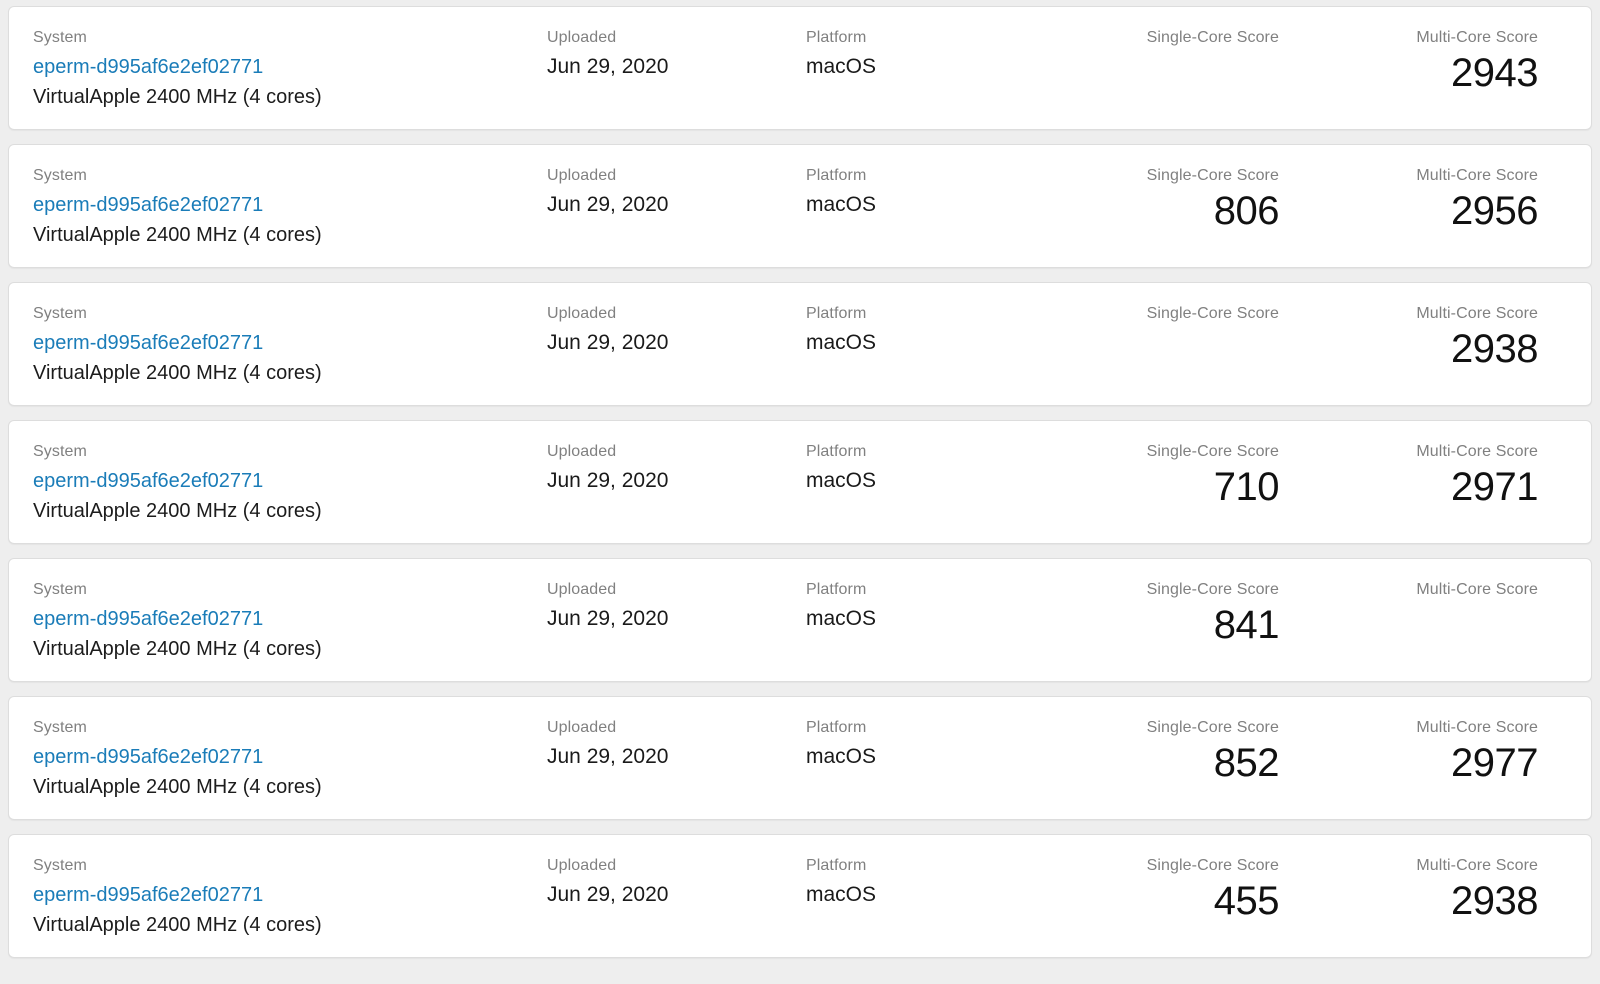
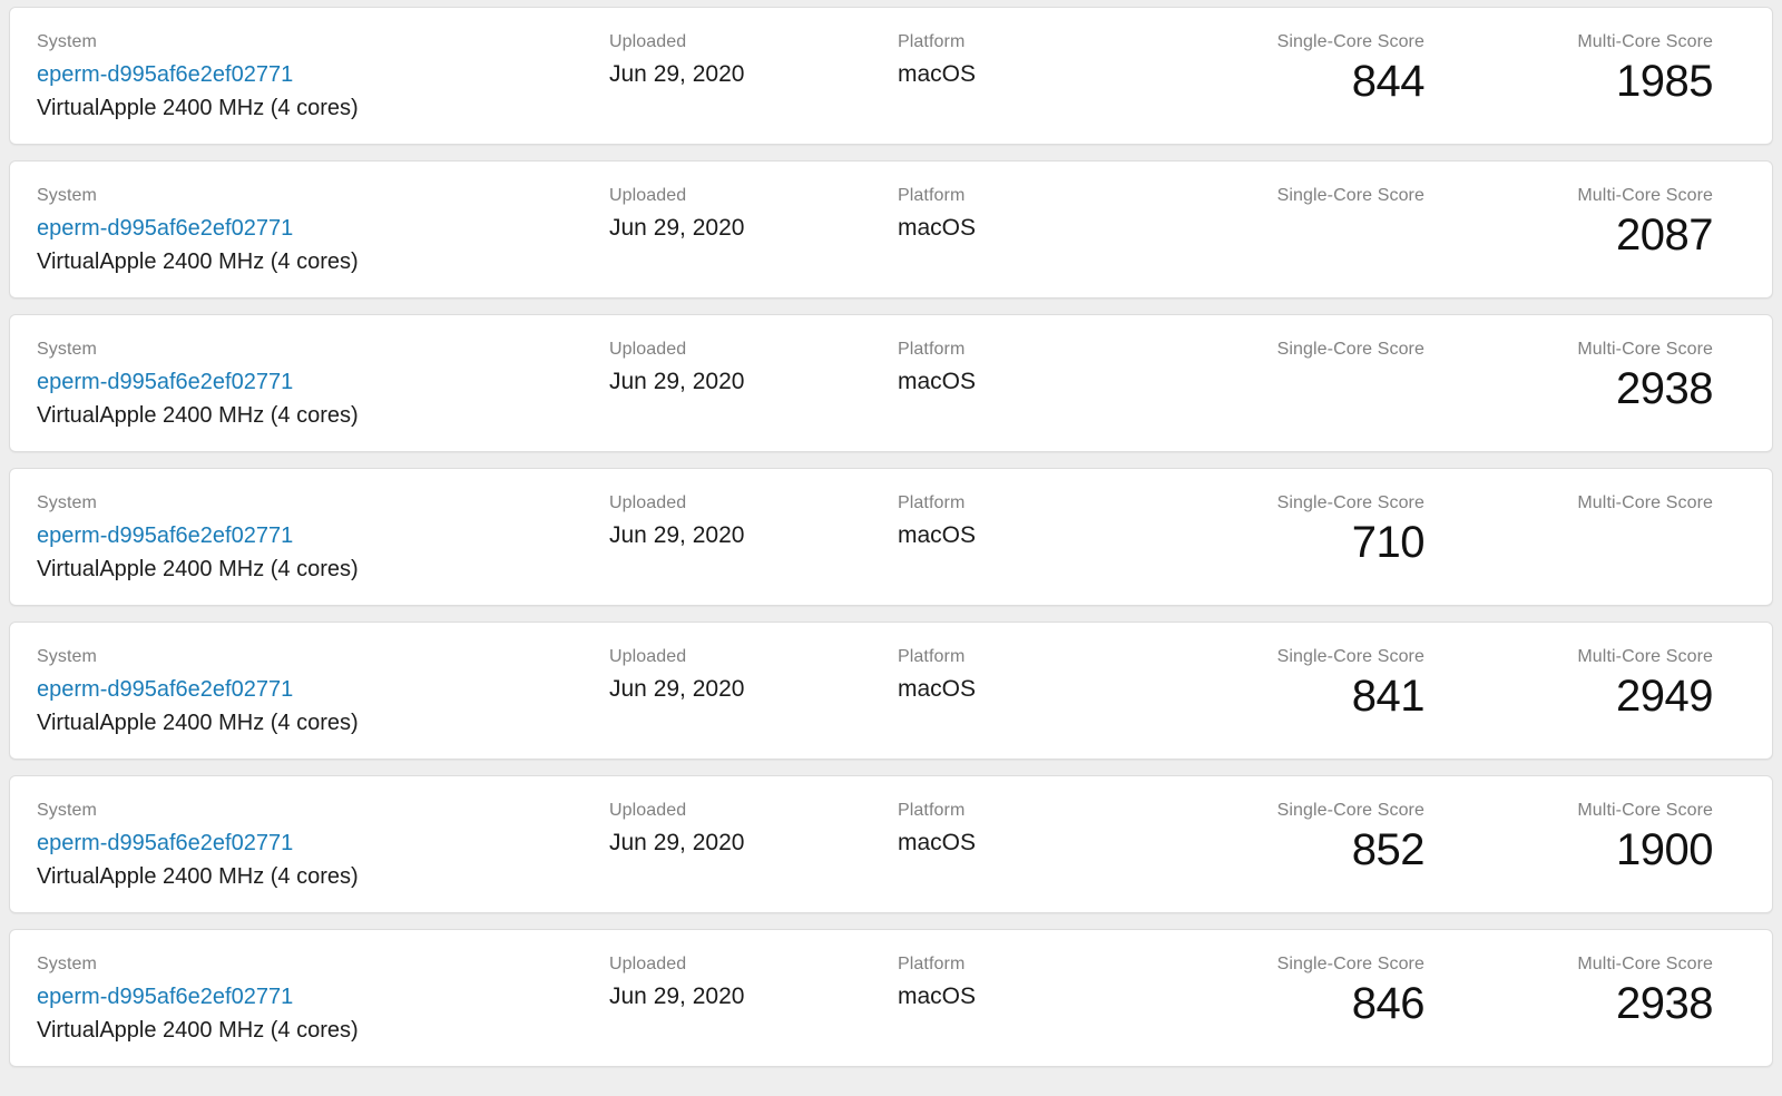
  System
  eperm-d995af6e2ef02771
  VirtualApple 2400 MHz (4 cores)
  Uploaded
  Jun 29, 2020
  Platform
  macOS
  Single-Core Score
+ 844
  Multi-Core Score
- 2943
+ 1985
  System
  eperm-d995af6e2ef02771
  VirtualApple 2400 MHz (4 cores)
  Uploaded
  Jun 29, 2020
  Platform
  macOS
  Single-Core Score
- 806
  Multi-Core Score
- 2956
+ 2087
  System
  eperm-d995af6e2ef02771
  VirtualApple 2400 MHz (4 cores)
  Uploaded
  Jun 29, 2020
  Platform
  macOS
  Single-Core Score
  Multi-Core Score
  2938
  System
  eperm-d995af6e2ef02771
  VirtualApple 2400 MHz (4 cores)
  Uploaded
  Jun 29, 2020
  Platform
  macOS
  Single-Core Score
  710
  Multi-Core Score
- 2971
  System
  eperm-d995af6e2ef02771
  VirtualApple 2400 MHz (4 cores)
  Uploaded
  Jun 29, 2020
  Platform
  macOS
  Single-Core Score
  841
  Multi-Core Score
+ 2949
  System
  eperm-d995af6e2ef02771
  VirtualApple 2400 MHz (4 cores)
  Uploaded
  Jun 29, 2020
  Platform
  macOS
  Single-Core Score
  852
  Multi-Core Score
- 2977
+ 1900
  System
  eperm-d995af6e2ef02771
  VirtualApple 2400 MHz (4 cores)
  Uploaded
  Jun 29, 2020
  Platform
  macOS
  Single-Core Score
- 455
+ 846
  Multi-Core Score
  2938
